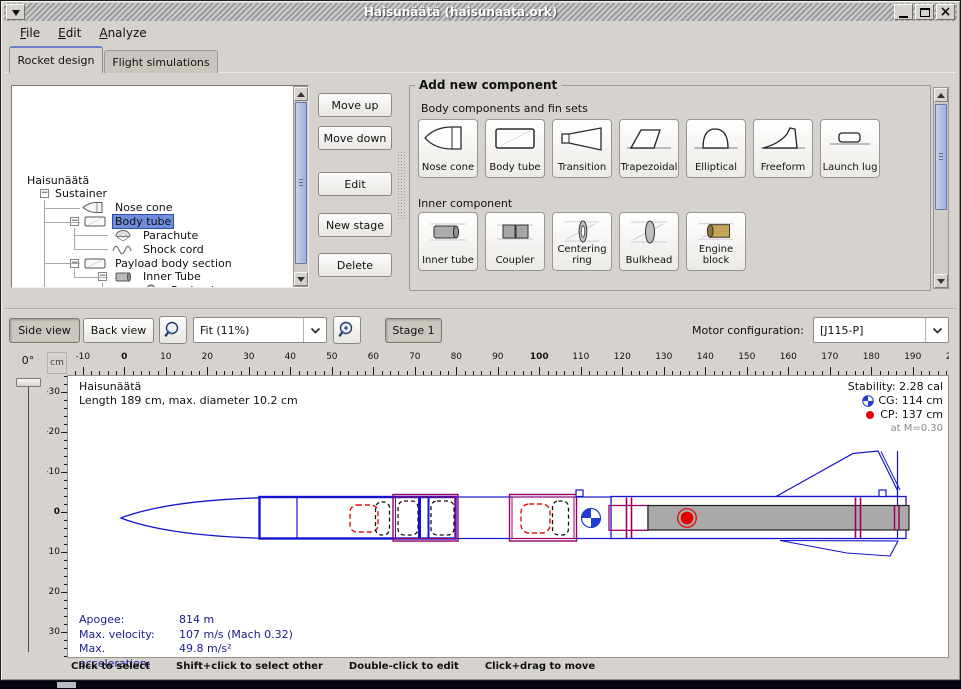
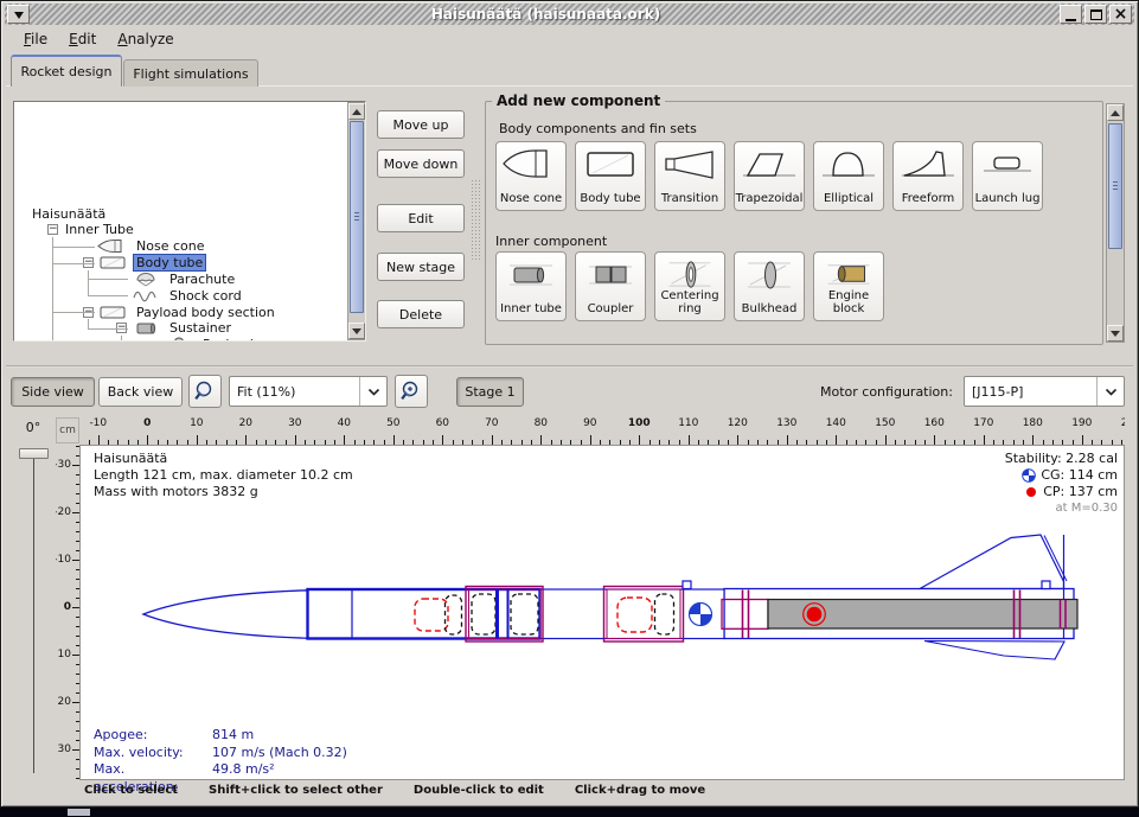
  Haisunäätä (haisunaata.ork)
  ×
  File
  Edit
  Analyze
  Rocket design
  Flight simulations
  Haisunäätä
  −
- Sustainer
+ Inner Tube
  Nose cone
  Body tube
  Parachute
  Shock cord
  Payload body section
- Inner Tube
+ Sustainer
  Move up
  Move down
  Edit
  New stage
  Delete
  Add new component
  Body components and fin sets
  Nose cone
  Body tube
  Transition
  Trapezoidal
  Elliptical
  Freeform
  Launch lug
  Inner component
  Inner tube
  Coupler
  Centering ring
  Bulkhead
  Engine block
  Side view
  Back view
  Fit (11%)
  Stage 1
  Motor configuration:
  [J115-P]
  0°
  cm
  -10
  0
  10
  20
  30
  40
  50
  60
  70
  80
  90
  100
  110
  120
  130
  140
  150
  160
  170
  180
  190
  -30
  -20
  -10
  0
  10
  20
  30
  Haisunäätä
- Length 189 cm, max. diameter 10.2 cm
+ Length 121 cm, max. diameter 10.2 cm
+ Mass with motors 3832 g
  Stability: 2.28 cal
  CG: 114 cm
  CP: 137 cm
  at M=0.30
  Apogee:
  814 m
  Max. velocity:
  107 m/s (Mach 0.32)
  Max. acceleration:
  49.8 m/s²
  Click to select
  Shift+click to select other
  Double-click to edit
  Click+drag to move
